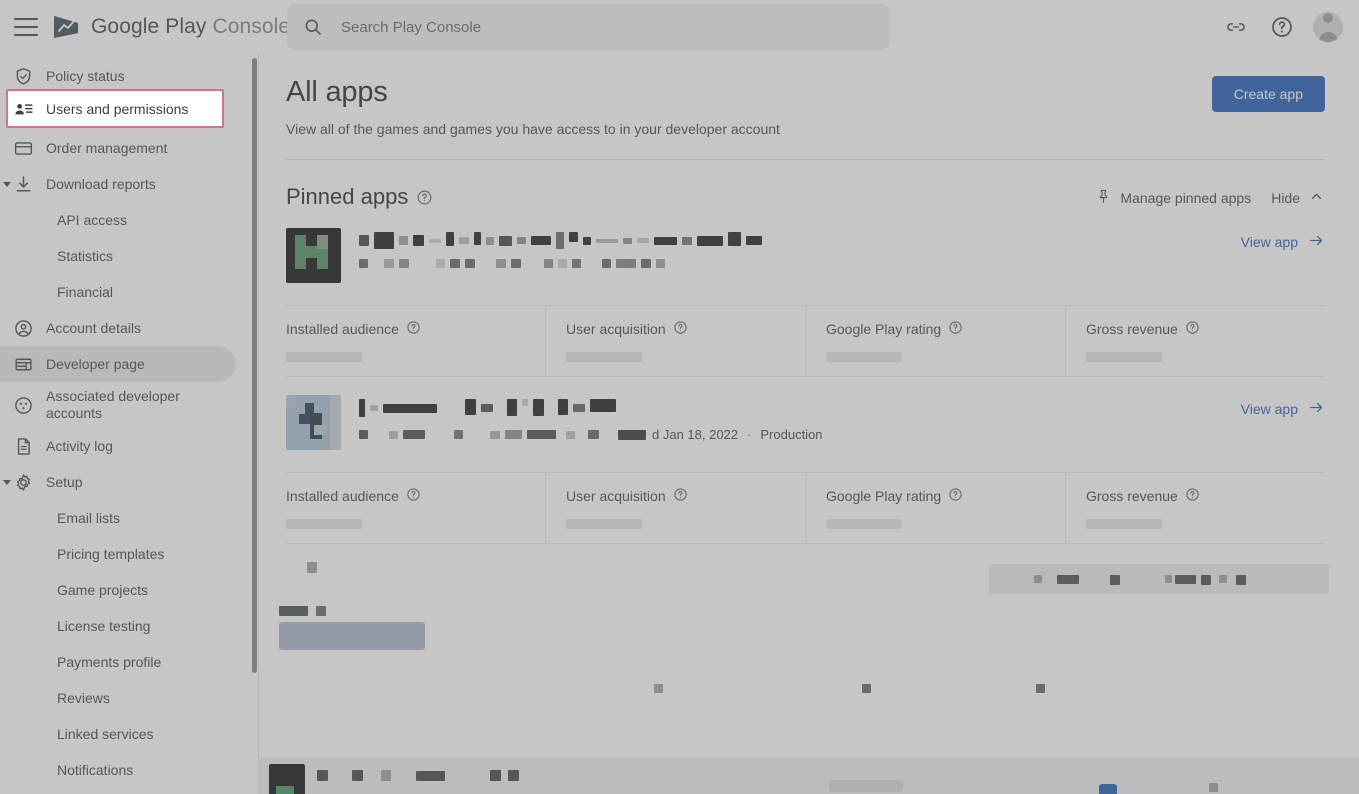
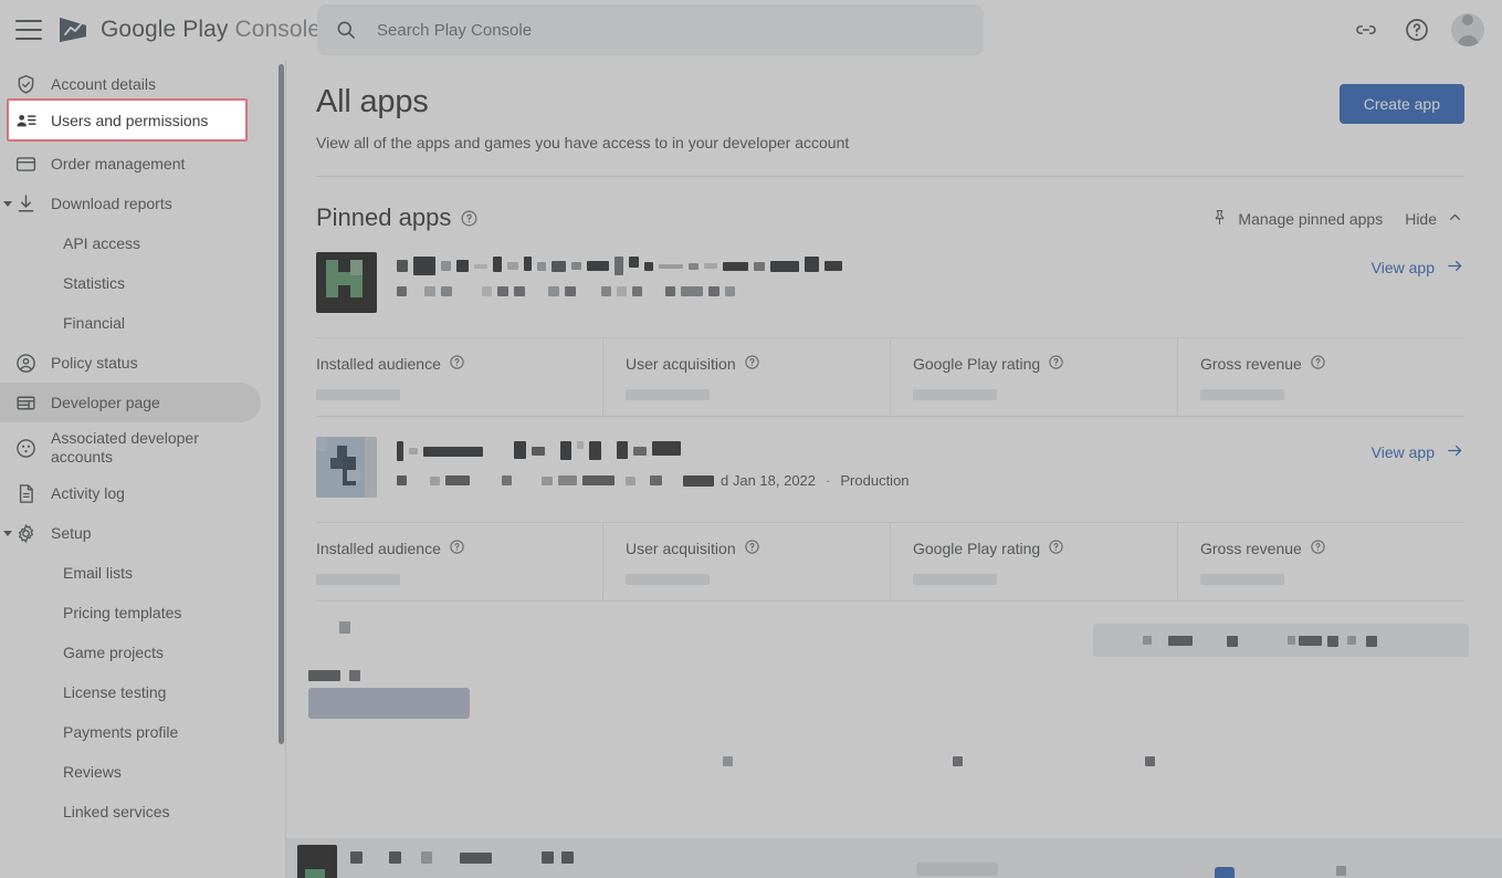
  Google Play Console
  Search Play Console
- Policy status
+ Account details
  Order management
  Download reports
  API access
  Statistics
  Financial
- Account details
+ Policy status
  Developer page
  Associated developer accounts
  Activity log
  Setup
  Email lists
  Pricing templates
  Game projects
  License testing
  Payments profile
  Reviews
  Linked services
- Notifications
  All apps
- View all of the games and games you have access to in your developer account
+ View all of the apps and games you have access to in your developer account
  Create app
  Pinned apps
  Manage pinned apps
  Hide
  View app
  Installed audience
  User acquisition
  Google Play rating
  Gross revenue
  d Jan 18, 2022
  ·
  Production
  View app
  Installed audience
  User acquisition
  Google Play rating
  Gross revenue
  Users and permissions
